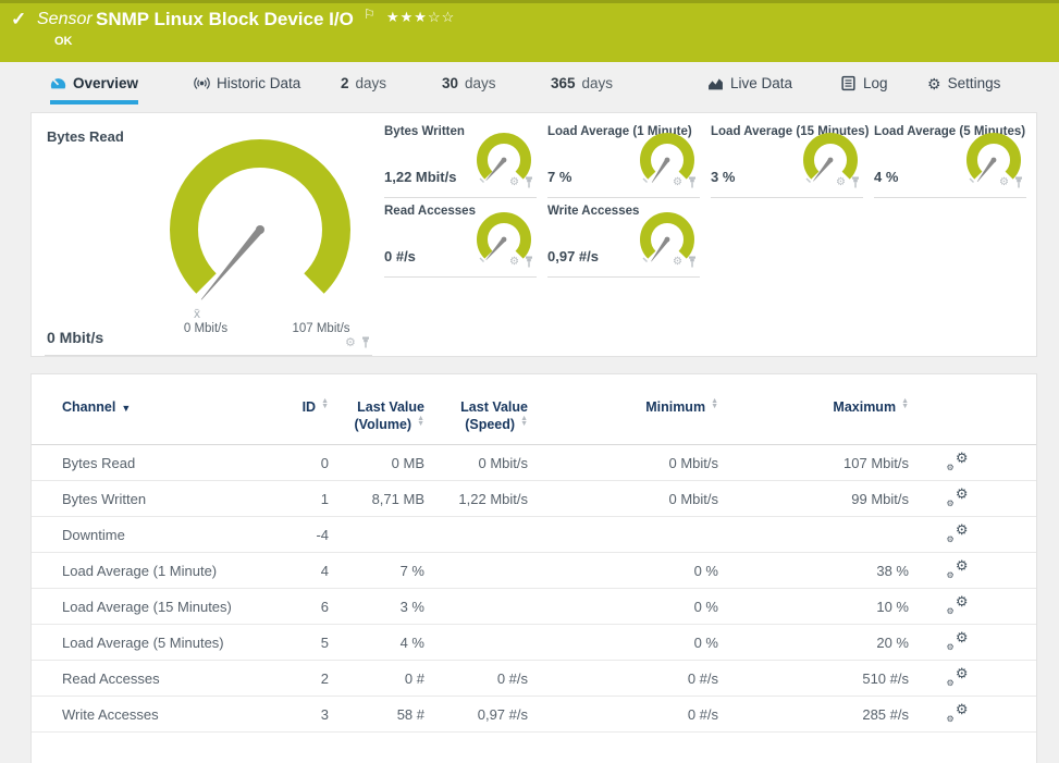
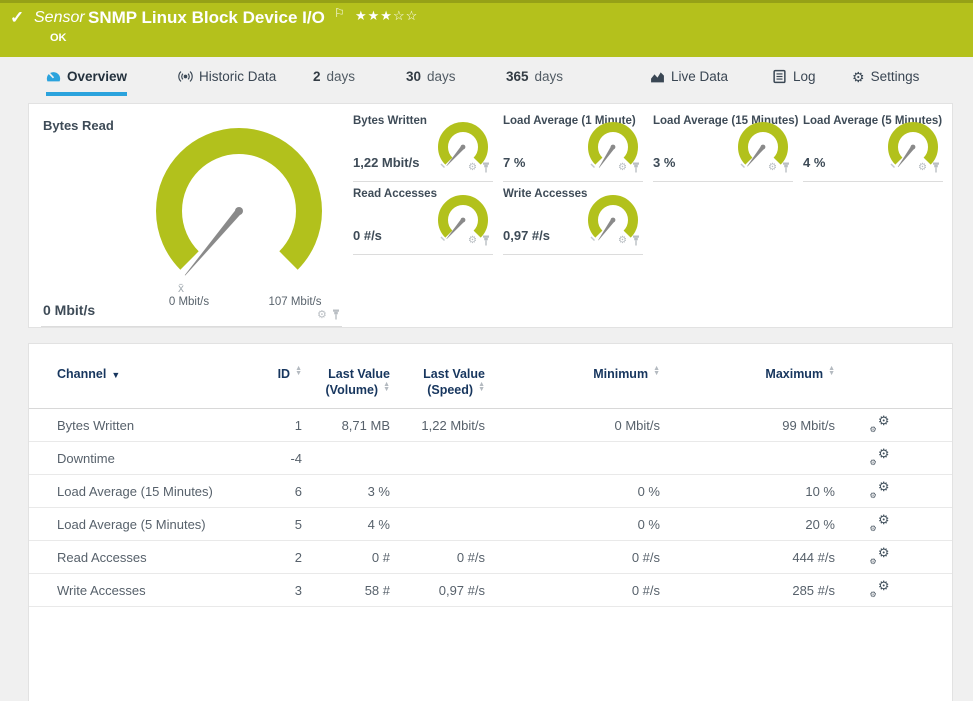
  ✓
  Sensor
  SNMP Linux Block Device I/O
  ⚐
  ★★★☆☆
  OK
  Overview
  Historic Data
  2
  days
  30
  days
  365
  days
  Live Data
  Log
  ⚙
  Settings
  Bytes Read
  x̄
  0 Mbit/s
  107 Mbit/s
  0 Mbit/s
  ⚙
  Bytes Written
  1,22 Mbit/s
  ⚙
  Load Average (1 Minute)
  7 %
  ⚙
  Load Average (15 Minutes)
  3 %
  ⚙
  Load Average (5 Minutes)
  4 %
  ⚙
  Read Accesses
  0 #/s
  ⚙
  Write Accesses
  0,97 #/s
  ⚙
  Channel ▼	ID	Last Value(Volume)	Last Value(Speed)	Minimum	Maximum
- Bytes Read	0	0 MB	0 Mbit/s	0 Mbit/s	107 Mbit/s	⚙⚙
  Bytes Written	1	8,71 MB	1,22 Mbit/s	0 Mbit/s	99 Mbit/s	⚙⚙
  Downtime	-4					⚙⚙
- Load Average (1 Minute)	4	7 %		0 %	38 %	⚙⚙
  Load Average (15 Minutes)	6	3 %		0 %	10 %	⚙⚙
  Load Average (5 Minutes)	5	4 %		0 %	20 %	⚙⚙
- Read Accesses	2	0 #	0 #/s	0 #/s	510 #/s	⚙⚙
+ Read Accesses	2	0 #	0 #/s	0 #/s	444 #/s	⚙⚙
  Write Accesses	3	58 #	0,97 #/s	0 #/s	285 #/s	⚙⚙
